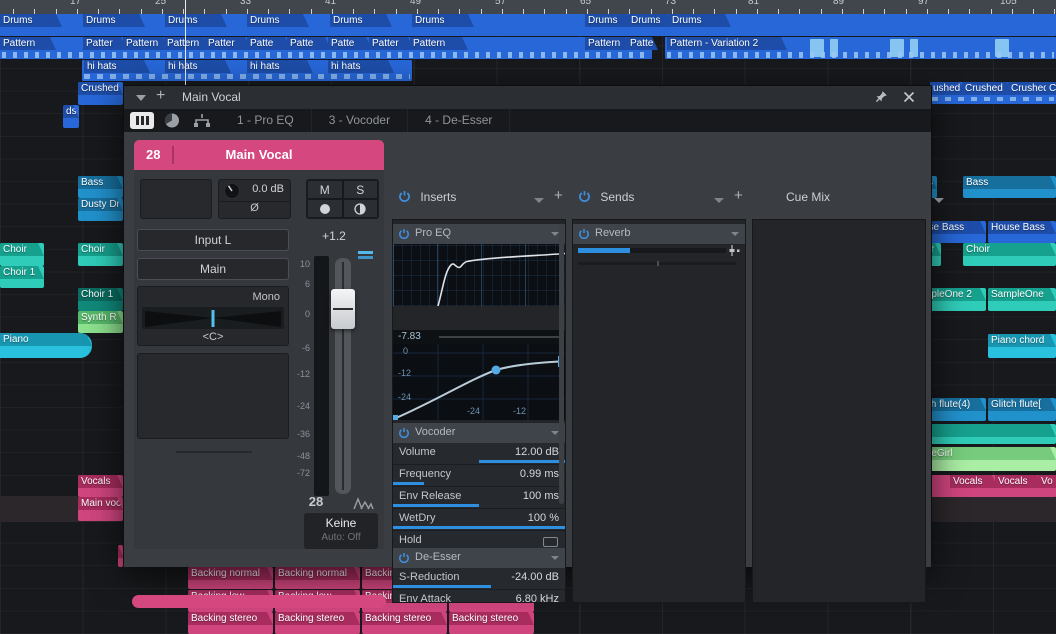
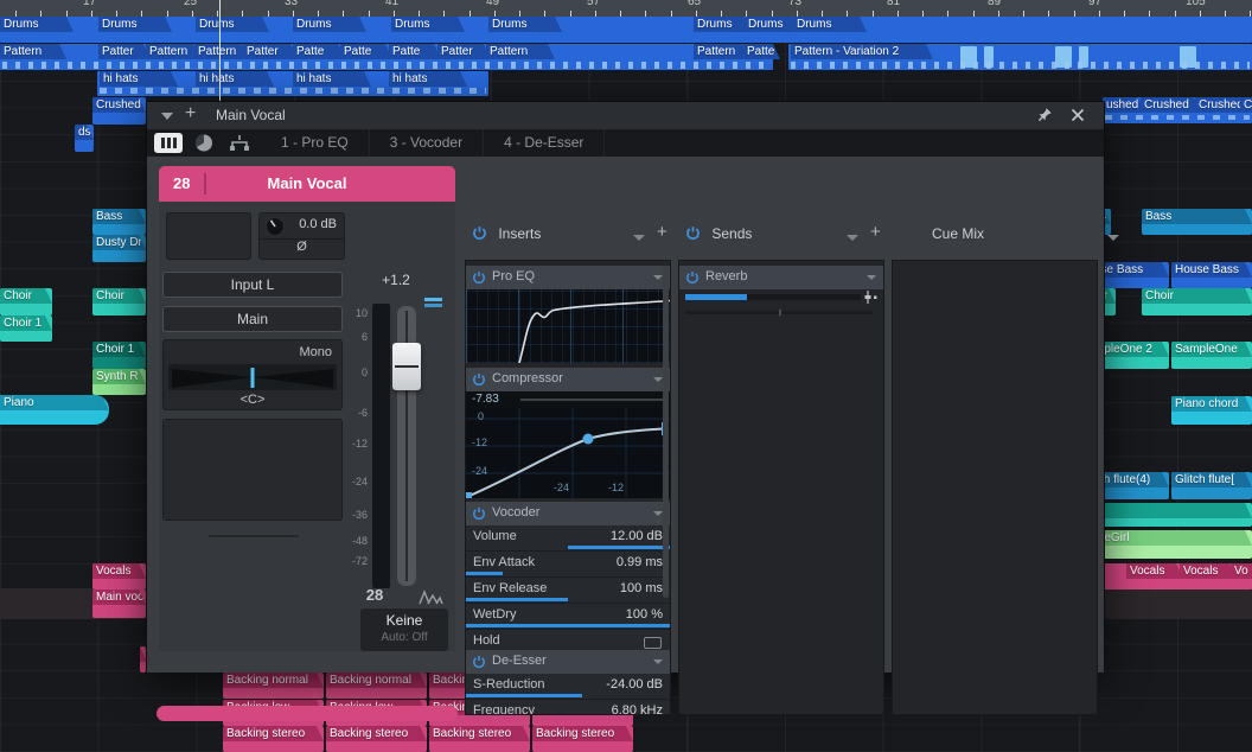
  17
  25
  33
  41
  49
  57
  65
  73
  81
  89
  97
  105
  Drums
  Drums
  Drums
  Drums
  Drums
  Drums
  Drums
  Drums
  Drums
  Pattern
  Patter
  Pattern
  Pattern
  Patter
  Patte
  Patte
  Patte
  Patter
  Pattern
  Pattern
  Patte
  Pattern - Variation 2
  hi hats
  hi hats
  hi hats
  hi hats
  ushed
  Crushed
  Crushe
  Vocals
  Vocals
  Vo
  Crushed
  ds
  Bass
  Dusty Dr
  Choir
  Choir
  Choir 1
  Choir 1
  Synth R
  Piano
  Bass
  e Bass
  House Bass
  Choir
  pleOne 2
  SampleOne
  Piano chord
  h flute(4)
  Glitch flute[
  eGirl
  Vocals
  Main voc
  Backing normal
  Backing normal
  Backing stereo
  Backing stereo
  Backing stereo
  Backing stereo
  +
  Main Vocal
  1 - Pro EQ
  3 - Vocoder
  4 - De-Esser
  28
  Main Vocal
  0.0 dB
  Ø
- M
- S
  Input L
  Main
  Mono
  <C>
  +1.2
  10
  6
  0
  -6
  -12
  -24
  -36
  -48
  -72
  28
  Keine
  Auto: Off
  Inserts
  +
  Pro EQ
+ Compressor
  -7.83
  0
  -12
  -24
  -24
  -12
  Vocoder
  Volume
  12.00 dB
- Frequency
+ Env Attack
  0.99 ms
  Env Release
  100 ms
  WetDry
  100 %
  Hold
  De-Esser
  S-Reduction
  -24.00 dB
- Env Attack
+ Frequency
  6.80 kHz
  Sends
  +
  Reverb
  Cue Mix
